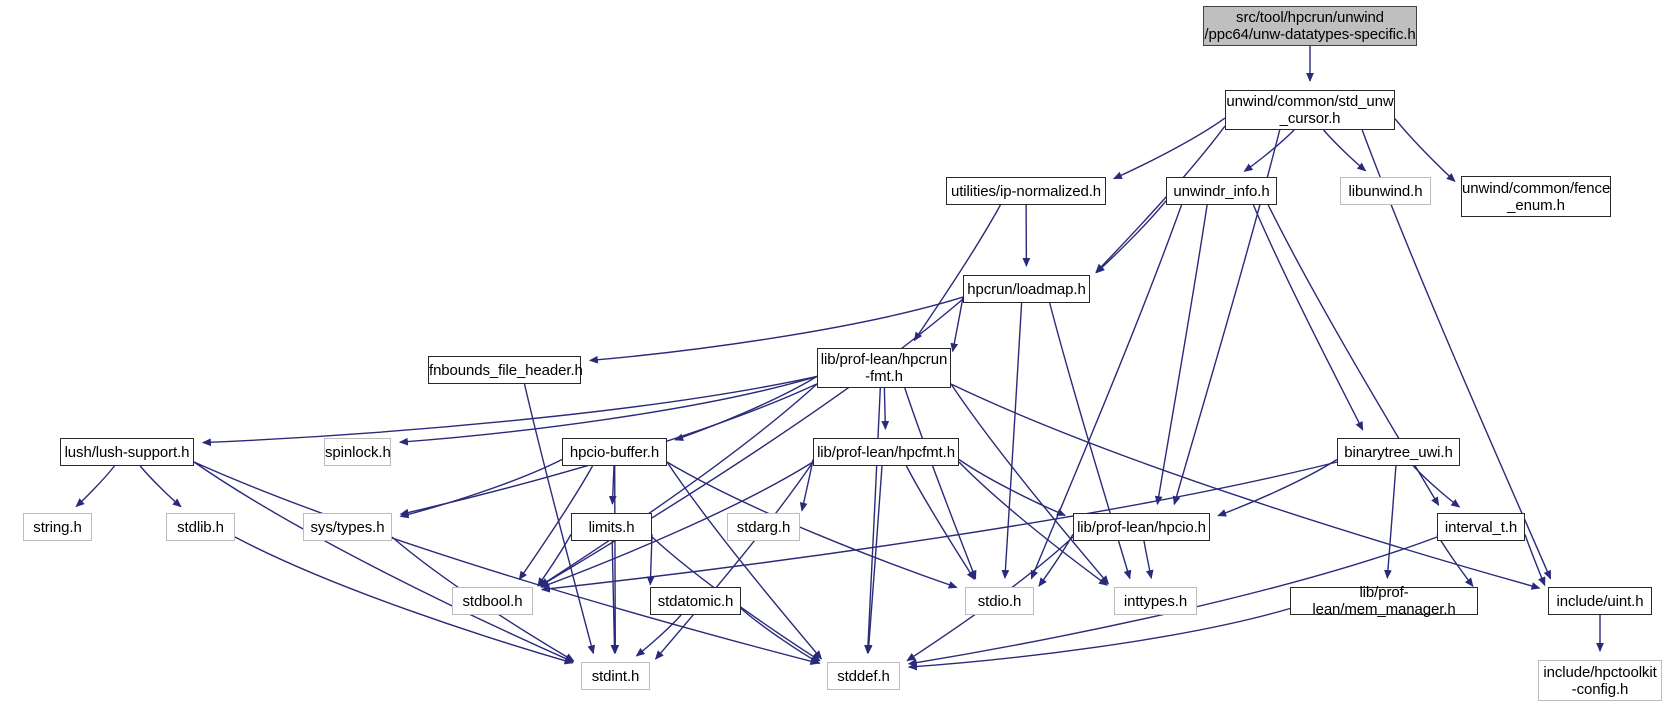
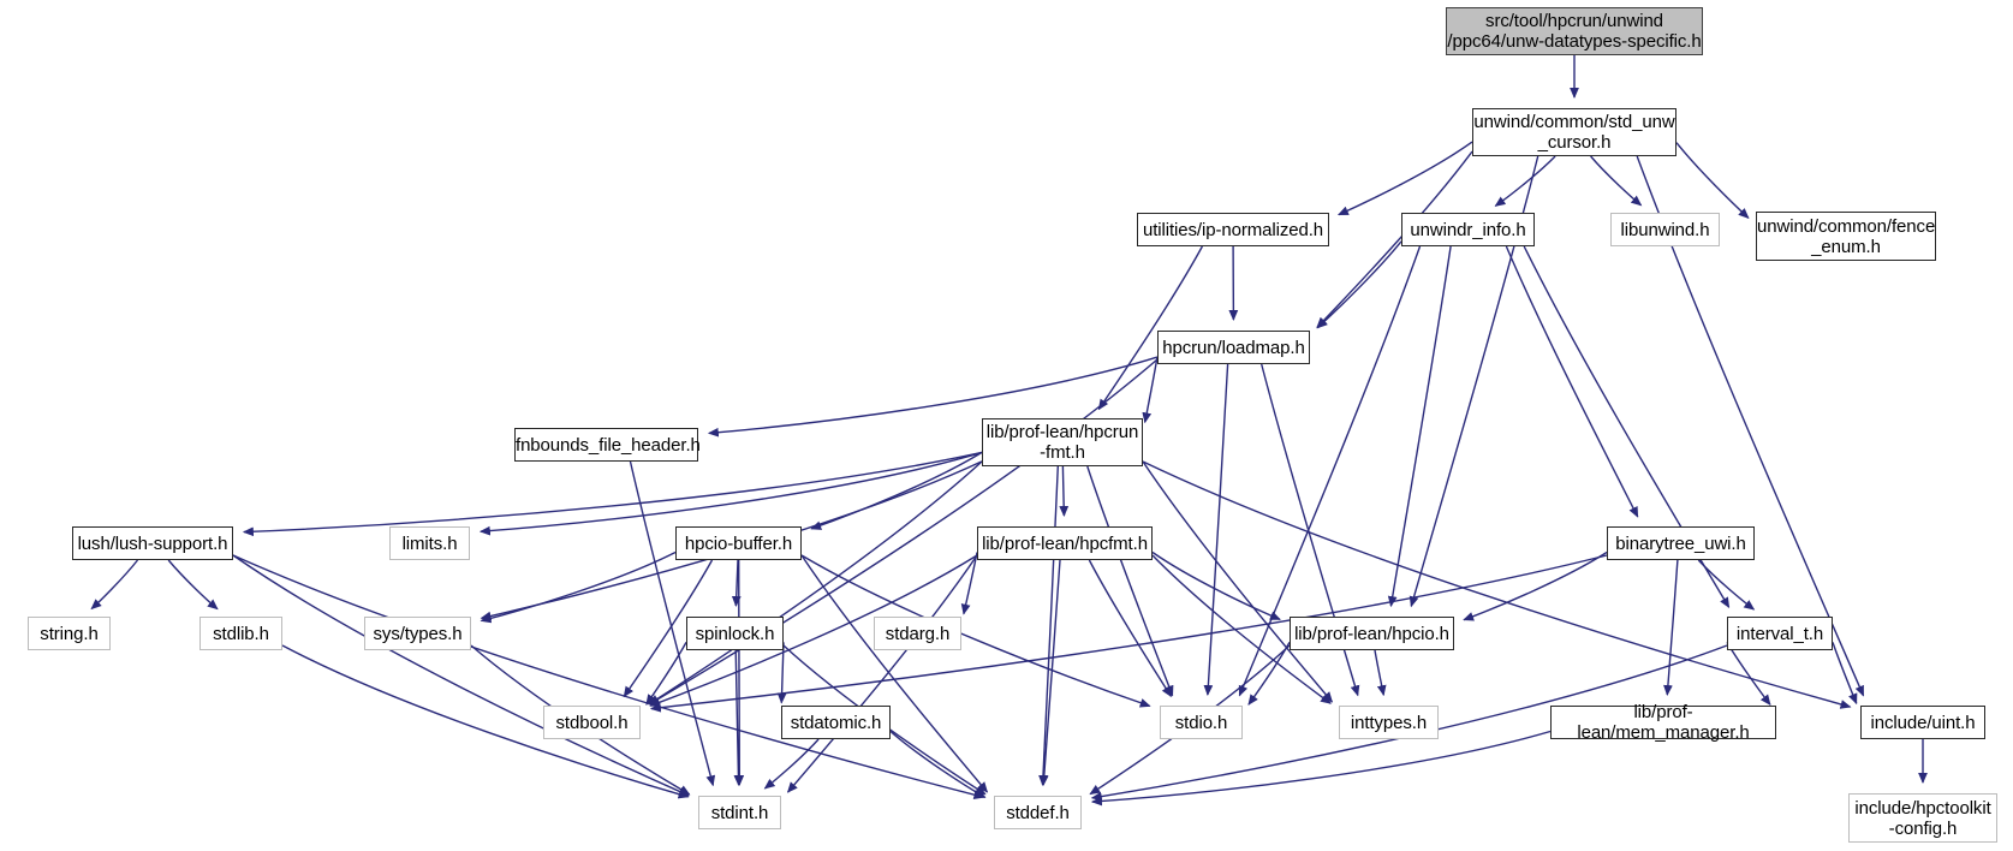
  src/tool/hpcrun/unwind
  /ppc64/unw-datatypes-specific.h
  unwind/common/std_unw
  _cursor.h
  utilities/ip-normalized.h
  unwindr_info.h
  libunwind.h
  unwind/common/fence
  _enum.h
  hpcrun/loadmap.h
  fnbounds_file_header.h
  lib/prof-lean/hpcrun
  -fmt.h
  lush/lush-support.h
- spinlock.h
+ limits.h
  hpcio-buffer.h
  lib/prof-lean/hpcfmt.h
  binarytree_uwi.h
  string.h
  stdlib.h
  sys/types.h
- limits.h
+ spinlock.h
  stdarg.h
  lib/prof-lean/hpcio.h
  interval_t.h
  stdbool.h
  stdatomic.h
  stdio.h
  inttypes.h
  lib/prof-lean/mem_manager.h
  include/uint.h
  stdint.h
  stddef.h
  include/hpctoolkit
  -config.h
